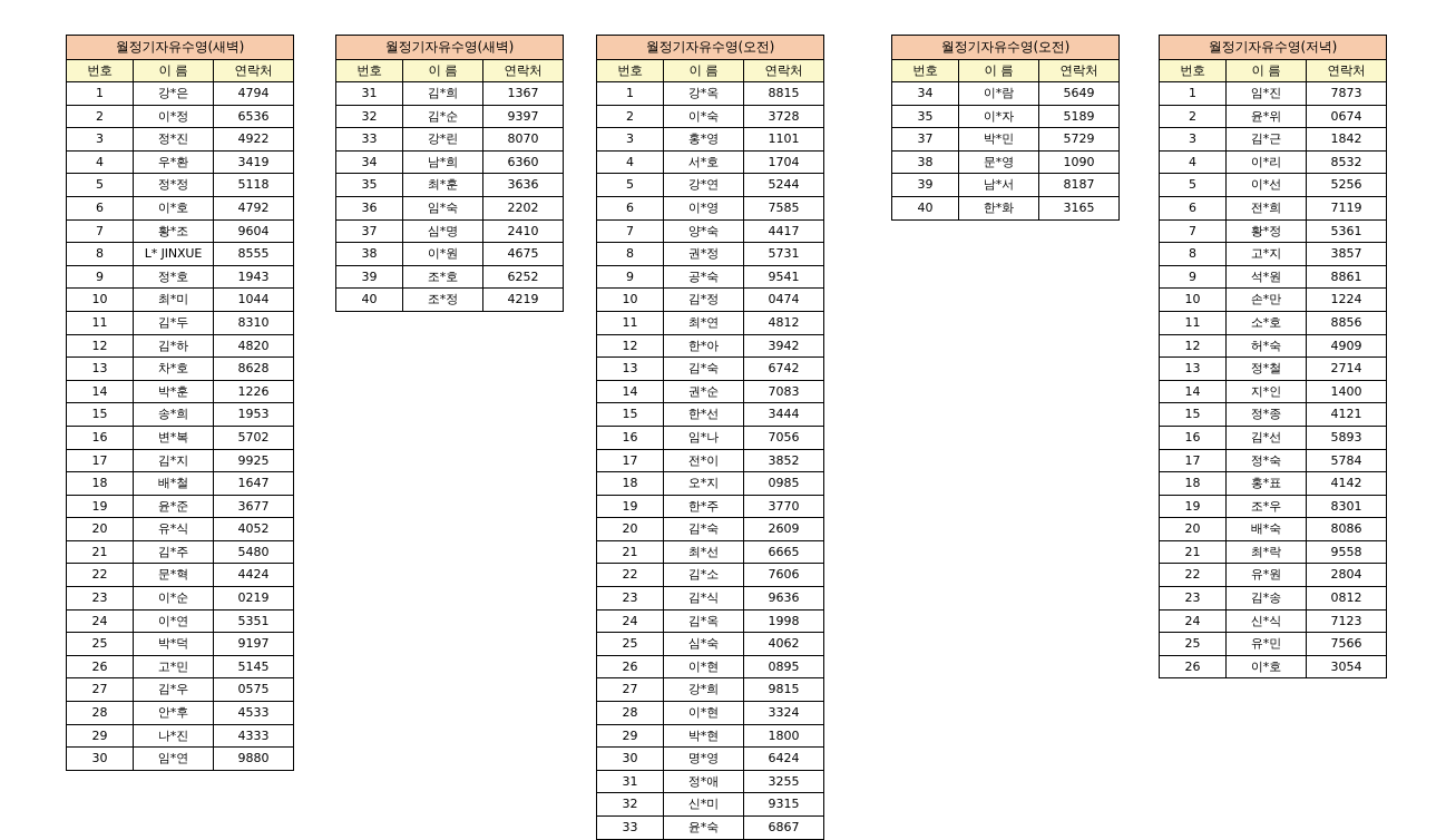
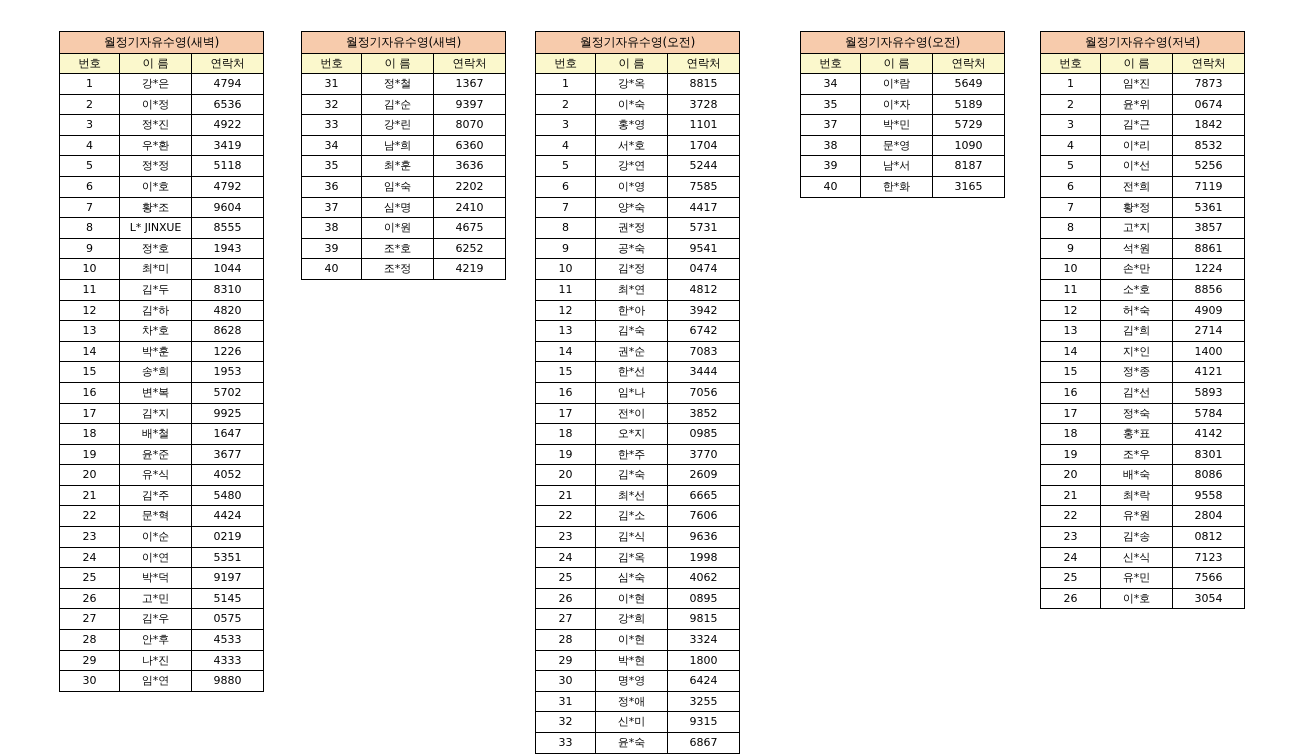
  월정기자유수영(새벽)
  번호	이 름	연락처
  1	강*은	4794
  2	이*정	6536
  3	정*진	4922
  4	우*환	3419
  5	정*정	5118
  6	이*호	4792
  7	황*조	9604
  8	L* JINXUE	8555
  9	정*호	1943
  10	최*미	1044
  11	김*두	8310
  12	김*하	4820
  13	차*호	8628
  14	박*훈	1226
  15	송*희	1953
  16	변*복	5702
  17	김*지	9925
  18	배*철	1647
  19	윤*준	3677
  20	유*식	4052
  21	김*주	5480
  22	문*혁	4424
  23	이*순	0219
  24	이*연	5351
  25	박*덕	9197
  26	고*민	5145
  27	김*우	0575
  28	안*후	4533
  29	나*진	4333
  30	임*연	9880
  월정기자유수영(새벽)
  번호	이 름	연락처
- 31	김*희	1367
+ 31	정*철	1367
  32	김*순	9397
  33	강*린	8070
  34	남*희	6360
  35	최*훈	3636
  36	임*숙	2202
  37	심*명	2410
  38	이*원	4675
  39	조*호	6252
  40	조*정	4219
  월정기자유수영(오전)
  번호	이 름	연락처
  1	강*옥	8815
  2	이*숙	3728
  3	홍*영	1101
  4	서*호	1704
  5	강*연	5244
  6	이*영	7585
  7	양*숙	4417
  8	권*정	5731
  9	공*숙	9541
  10	김*정	0474
  11	최*연	4812
  12	한*아	3942
  13	김*숙	6742
  14	권*순	7083
  15	한*선	3444
  16	임*나	7056
  17	전*이	3852
  18	오*지	0985
  19	한*주	3770
  20	김*숙	2609
  21	최*선	6665
  22	김*소	7606
  23	김*식	9636
  24	김*옥	1998
  25	심*숙	4062
  26	이*현	0895
  27	강*희	9815
  28	이*현	3324
  29	박*현	1800
  30	명*영	6424
  31	정*애	3255
  32	신*미	9315
  33	윤*숙	6867
  월정기자유수영(오전)
  번호	이 름	연락처
  34	이*람	5649
  35	이*자	5189
  37	박*민	5729
  38	문*영	1090
  39	남*서	8187
  40	한*화	3165
  월정기자유수영(저녁)
  번호	이 름	연락처
  1	임*진	7873
  2	윤*위	0674
  3	김*근	1842
  4	이*리	8532
  5	이*선	5256
  6	전*희	7119
  7	황*정	5361
  8	고*지	3857
  9	석*원	8861
  10	손*만	1224
  11	소*호	8856
  12	허*숙	4909
- 13	정*철	2714
+ 13	김*희	2714
  14	지*인	1400
  15	정*종	4121
  16	김*선	5893
  17	정*숙	5784
  18	홍*표	4142
  19	조*우	8301
  20	배*숙	8086
  21	최*락	9558
  22	유*원	2804
  23	김*송	0812
  24	신*식	7123
  25	유*민	7566
  26	이*호	3054
